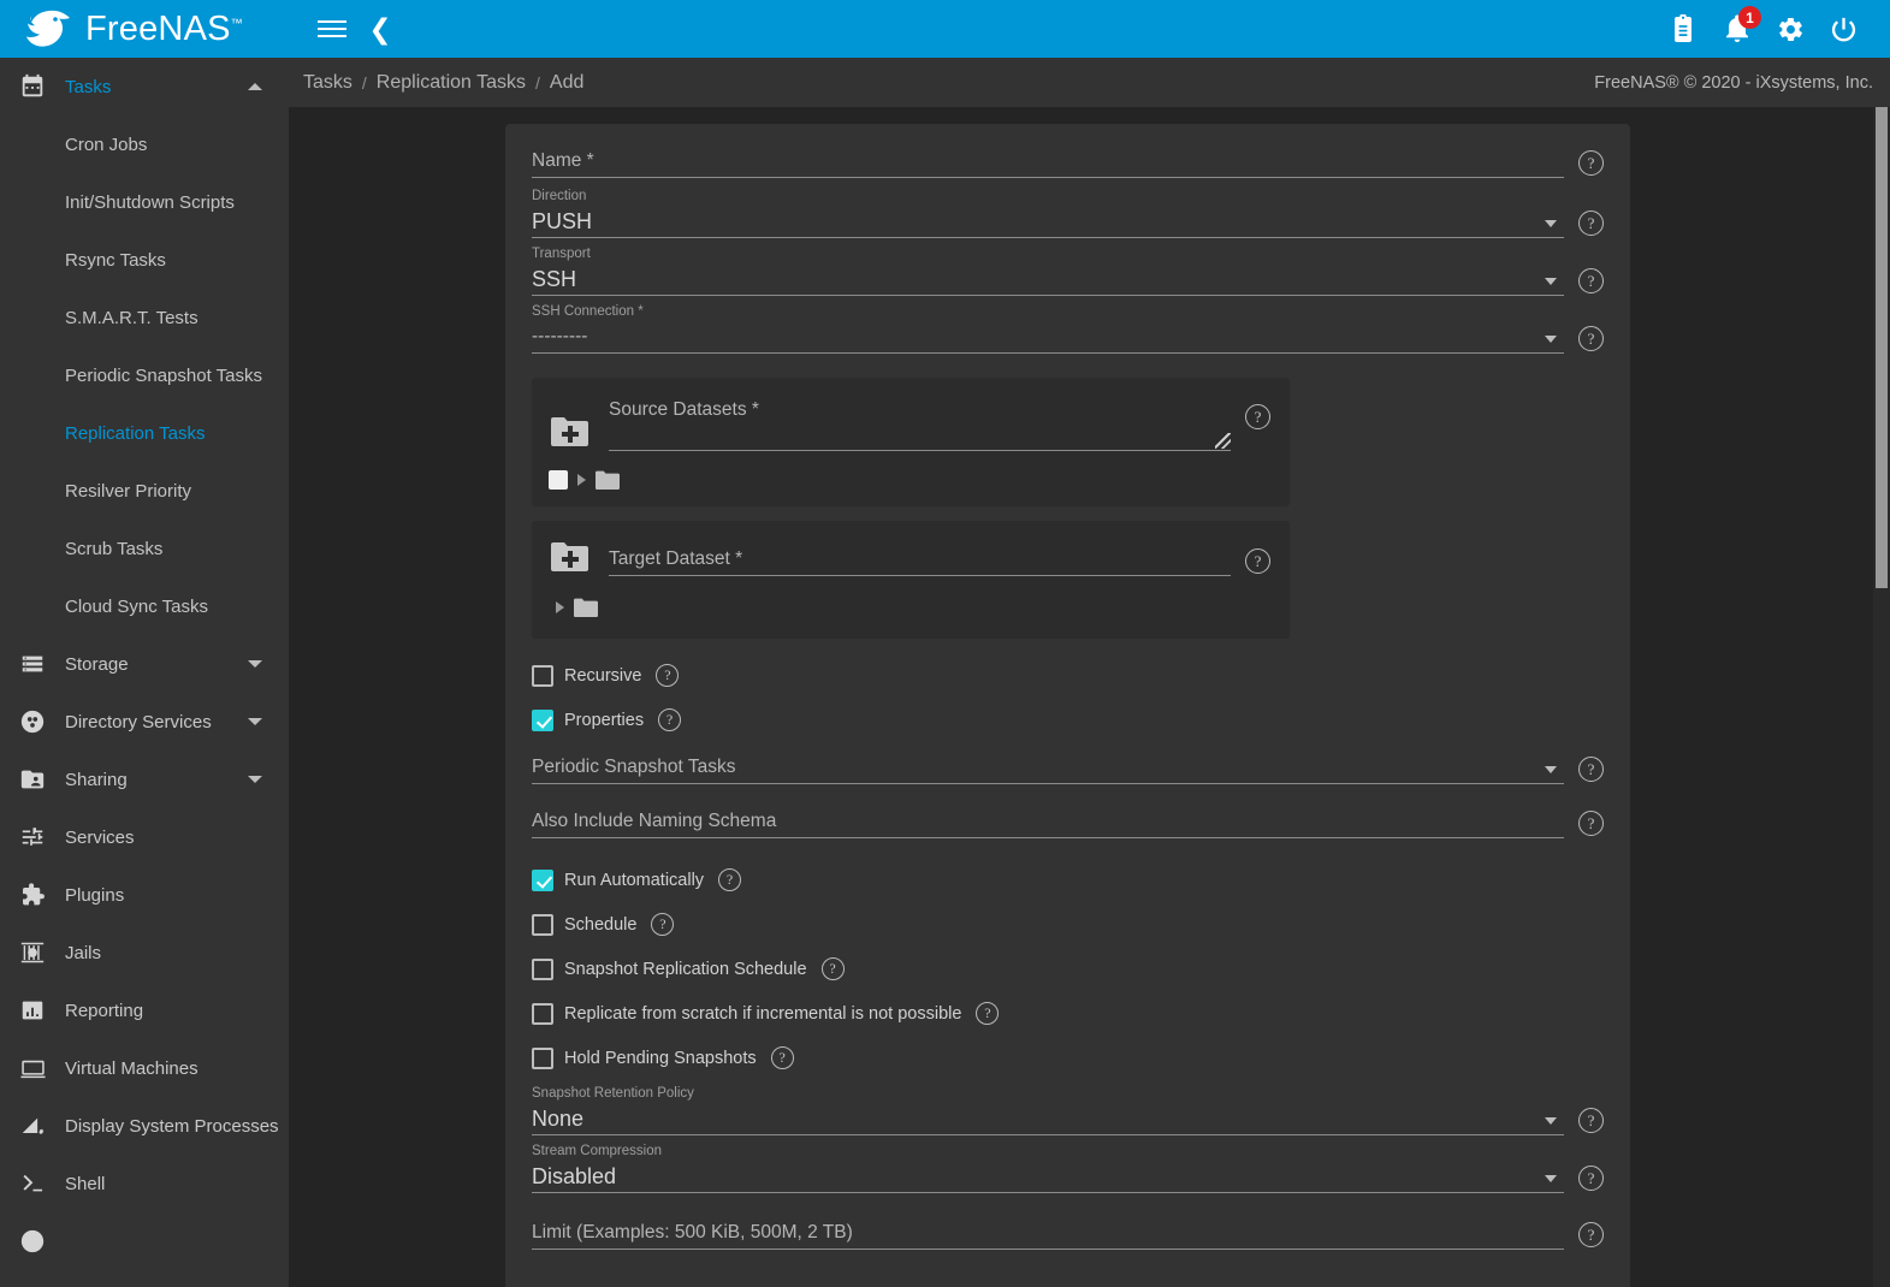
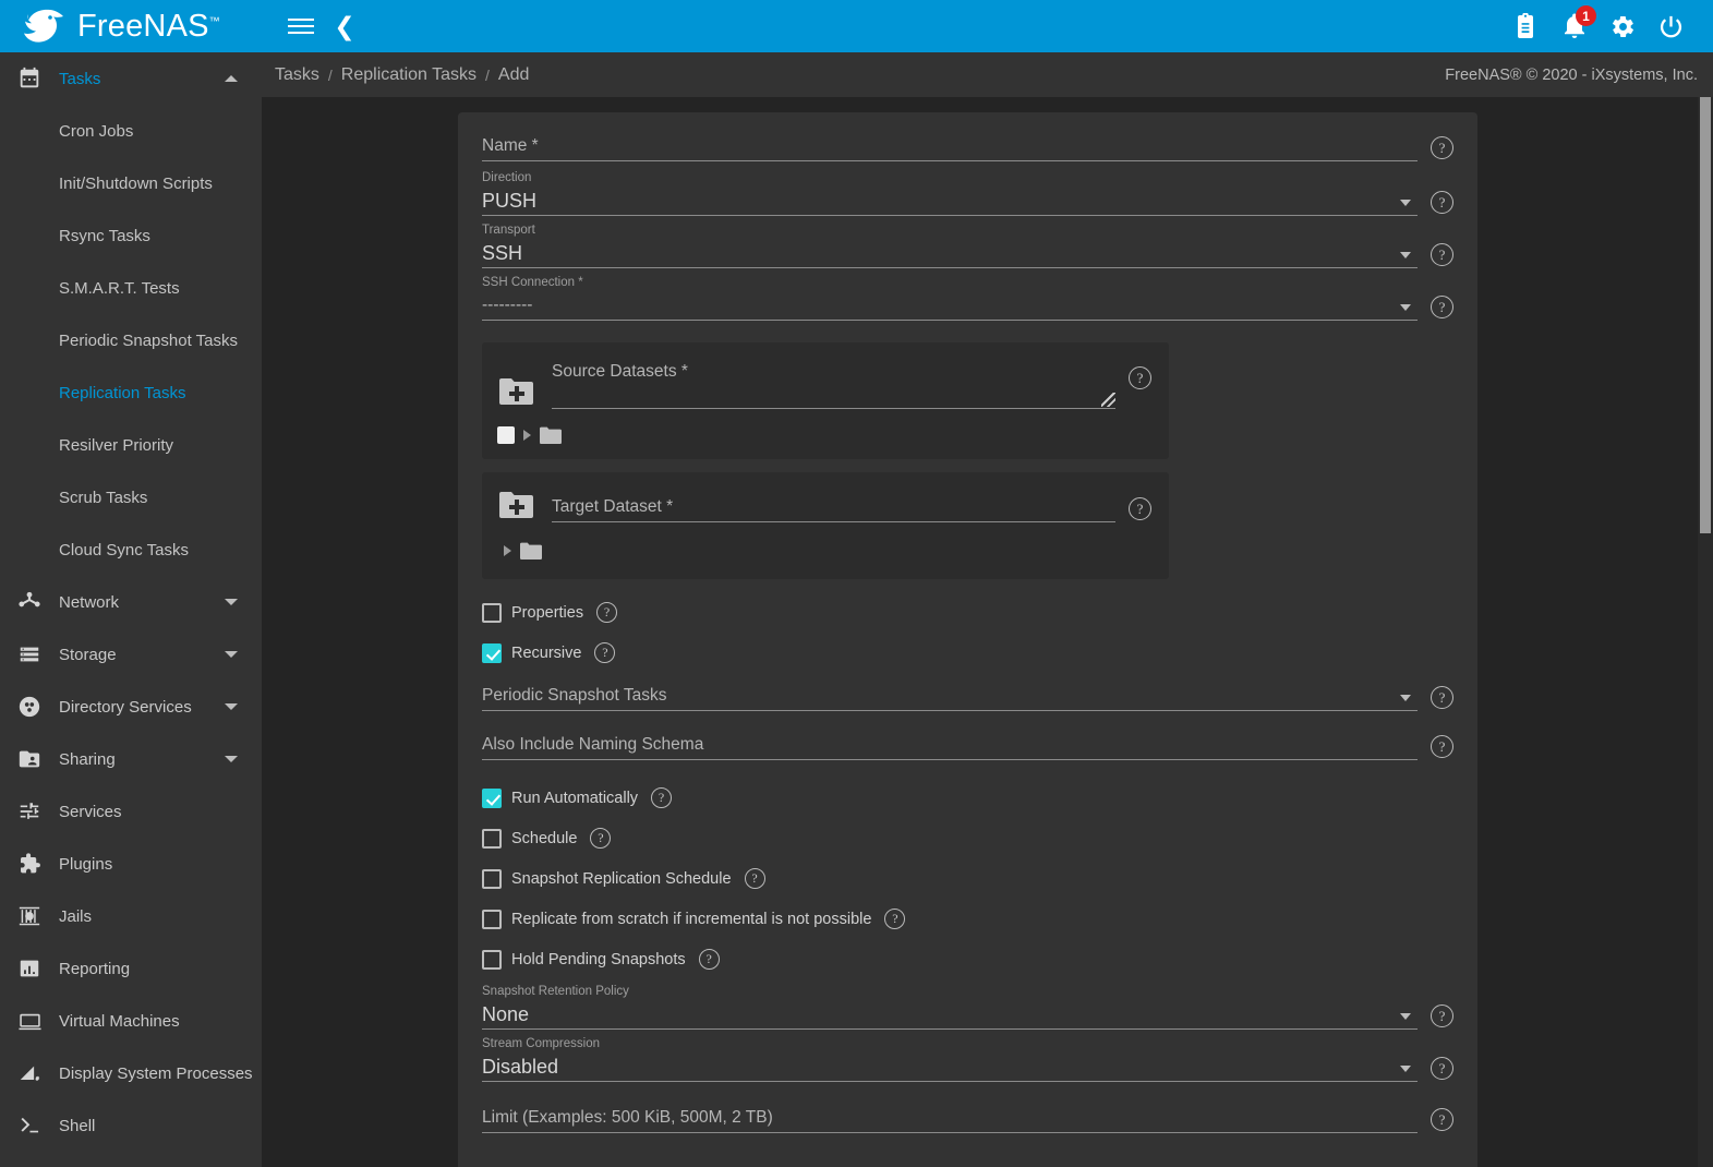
  FreeNAS™
  ❮
  1
  Tasks
  Cron Jobs
  Init/Shutdown Scripts
  Rsync Tasks
  S.M.A.R.T. Tests
  Periodic Snapshot Tasks
  Replication Tasks
  Resilver Priority
  Scrub Tasks
  Cloud Sync Tasks
+ Network
  Storage
  Directory Services
  Sharing
  Services
  Plugins
  Jails
  Reporting
  Virtual Machines
  Display System Processes
  Shell
  Tasks
  /
  Replication Tasks
  /
  Add
  FreeNAS® © 2020 - iXsystems, Inc.
  Name *
  ?
  Direction
  PUSH
  ?
  Transport
  SSH
  ?
  SSH Connection *
  ---------
  ?
  Source Datasets *
  ?
  Target Dataset *
  ?
- Recursive
+ Properties
  ?
- Properties
+ Recursive
  ?
  Periodic Snapshot Tasks
  ?
  Also Include Naming Schema
  ?
  Run Automatically
  ?
  Schedule
  ?
  Snapshot Replication Schedule
  ?
  Replicate from scratch if incremental is not possible
  ?
  Hold Pending Snapshots
  ?
  Snapshot Retention Policy
  None
  ?
  Stream Compression
  Disabled
  ?
  Limit (Examples: 500 KiB, 500M, 2 TB)
  ?
